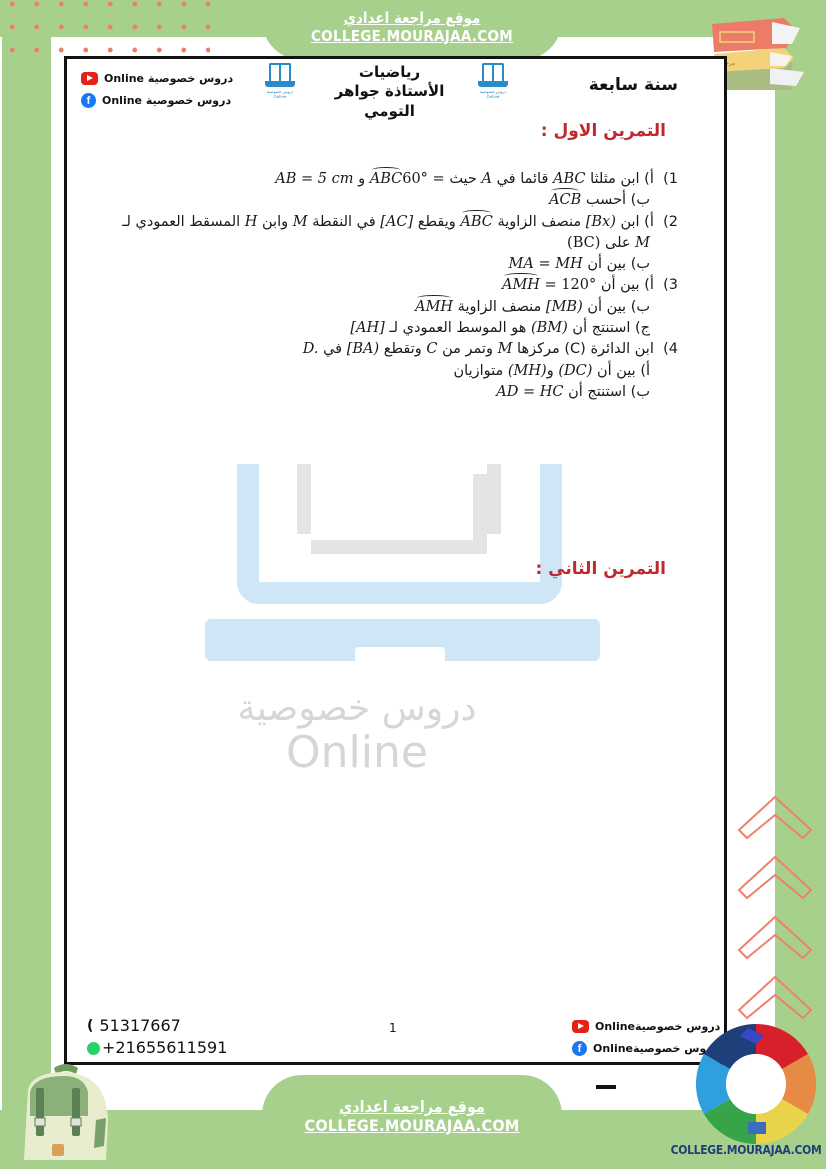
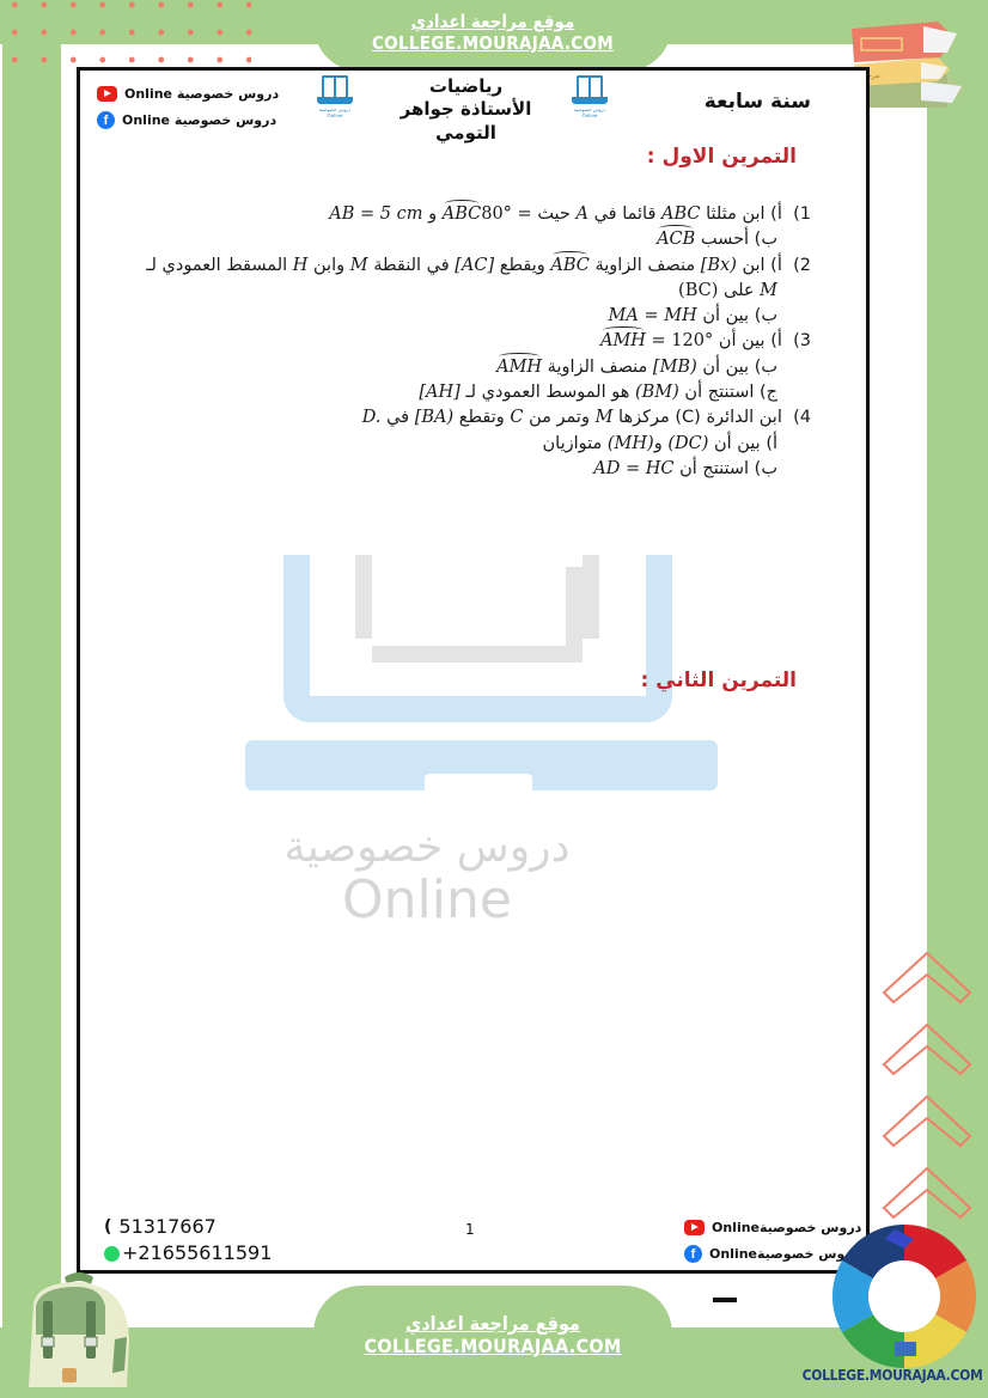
  موقع مراجعة اعدادي
  COLLEGE.MOURAJAA.COM
  دروس خصوصية
  Online
  دروس خصوصية Online
  f
  دروس خصوصية Online
  رياضيات
  الأستاذة جواهر التومي
  سنة سابعة
  التمرين الاول :
- 1) أ) ابن مثلثا ABC قائما في A حيث60° = ABC و AB = 5 cm
+ 1) أ) ابن مثلثا ABC قائما في A حيث80° = ABC و AB = 5 cm
  ب) أحسب ACB
  2) أ) ابن [Bx) منصف الزاوية ABC ويقطع [AC] في النقطة M وابن H المسقط العمودي لـ
  M على (BC)
  ب) بين أن MA = MH
  3) أ) بين أن AMH = 120°
  ب) بين أن [MB) منصف الزاوية AMH
  ج) استنتج أن (BM) هو الموسط العمودي لـ [AH]
  4) ابن الدائرة (C) مركزها M وتمر من C وتقطع [BA) في D.
  أ) بين أن (DC) و(MH) متوازيان
  ب) استنتج أن AD = HC
  التمرين الثاني :
  (
  51317667
  +21655611591
  1
  دروس خصوصيةOnline
  f
  وس خصوصيةOnline
  موقع مراجعة اعدادي
  COLLEGE.MOURAJAA.COM
  COLLEGE.MOURAJAA.COM
